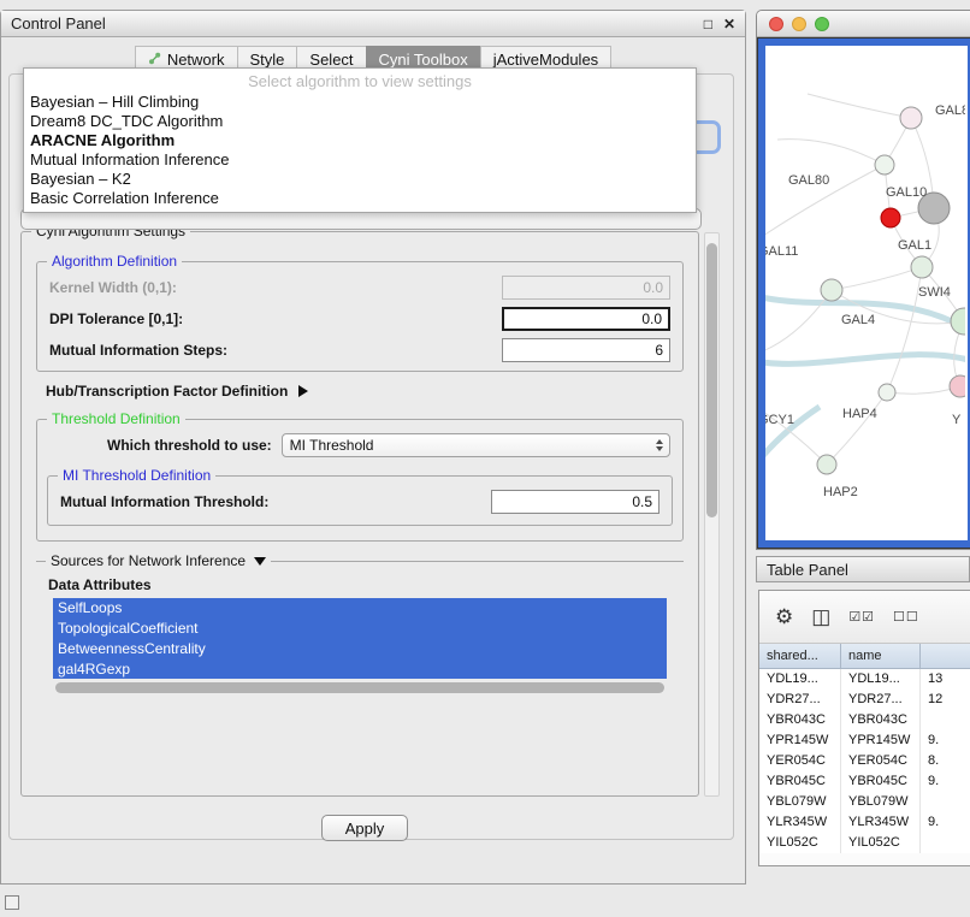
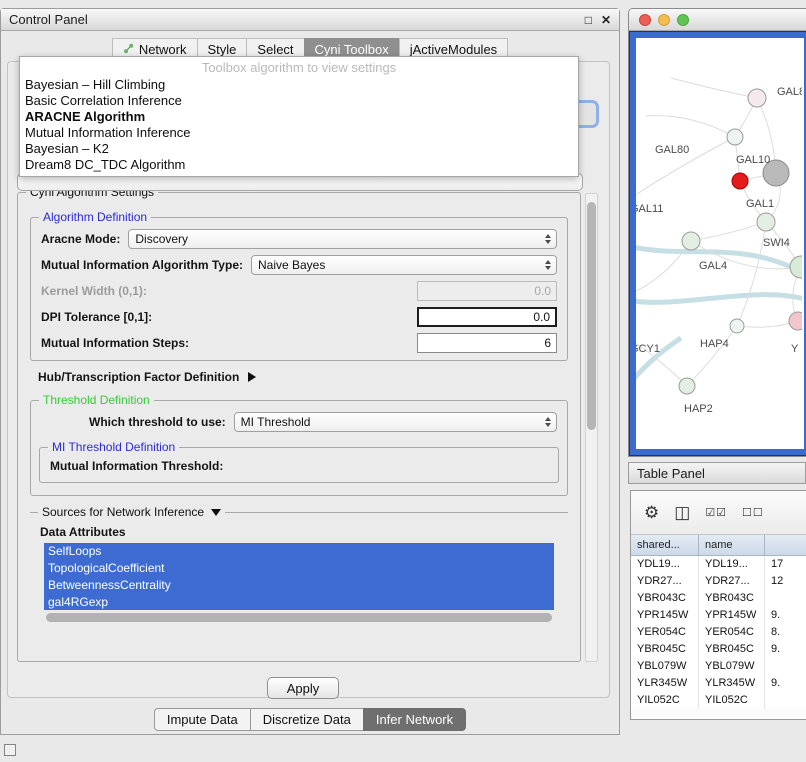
  Control Panel
  □
  ✕
  Network
  Style
  Select
  Cyni Toolbox
  jActiveModules
- Select algorithm to view settings
+ Toolbox algorithm to view settings
  Bayesian – Hill Climbing
- Dream8 DC_TDC Algorithm
+ Basic Correlation Inference
  ARACNE Algorithm
  Mutual Information Inference
  Bayesian – K2
- Basic Correlation Inference
+ Dream8 DC_TDC Algorithm
  Cyni Algorithm Settings
  Algorithm Definition
+ Aracne Mode:
+ Discovery
+ Mutual Information Algorithm Type:
+ Naive Bayes
  Kernel Width (0,1):
  0.0
  DPI Tolerance [0,1]:
  0.0
  Mutual Information Steps:
  6
  Hub/Transcription Factor Definition
  Threshold Definition
  Which threshold to use:
  MI Threshold
  MI Threshold Definition
  Mutual Information Threshold:
- 0.5
  Sources for Network Inference
  Data Attributes
  SelfLoops
  TopologicalCoefficient
  BetweennessCentrality
  gal4RGexp
  Apply
+ Impute Data
+ Discretize Data
+ Infer Network
  GAL
  GAL80
  GAL10
  AL11
  GAL1
  SWI4
  GAL4
  CY1
  HAP4
  Y
  HAP2
  Table Panel
  ⚙
  ◫
  ☑☑
  ☐☐
  shared...
  name
  YDL19...
  YDL19...
- 13
+ 17
  YDR27...
  YDR27...
  12
  YBR043C
  YBR043C
  YPR145W
  YPR145W
  9.
  YER054C
  YER054C
  8.
  YBR045C
  YBR045C
  9.
  YBL079W
  YBL079W
  YLR345W
  YLR345W
  9.
  YIL052C
  YIL052C
